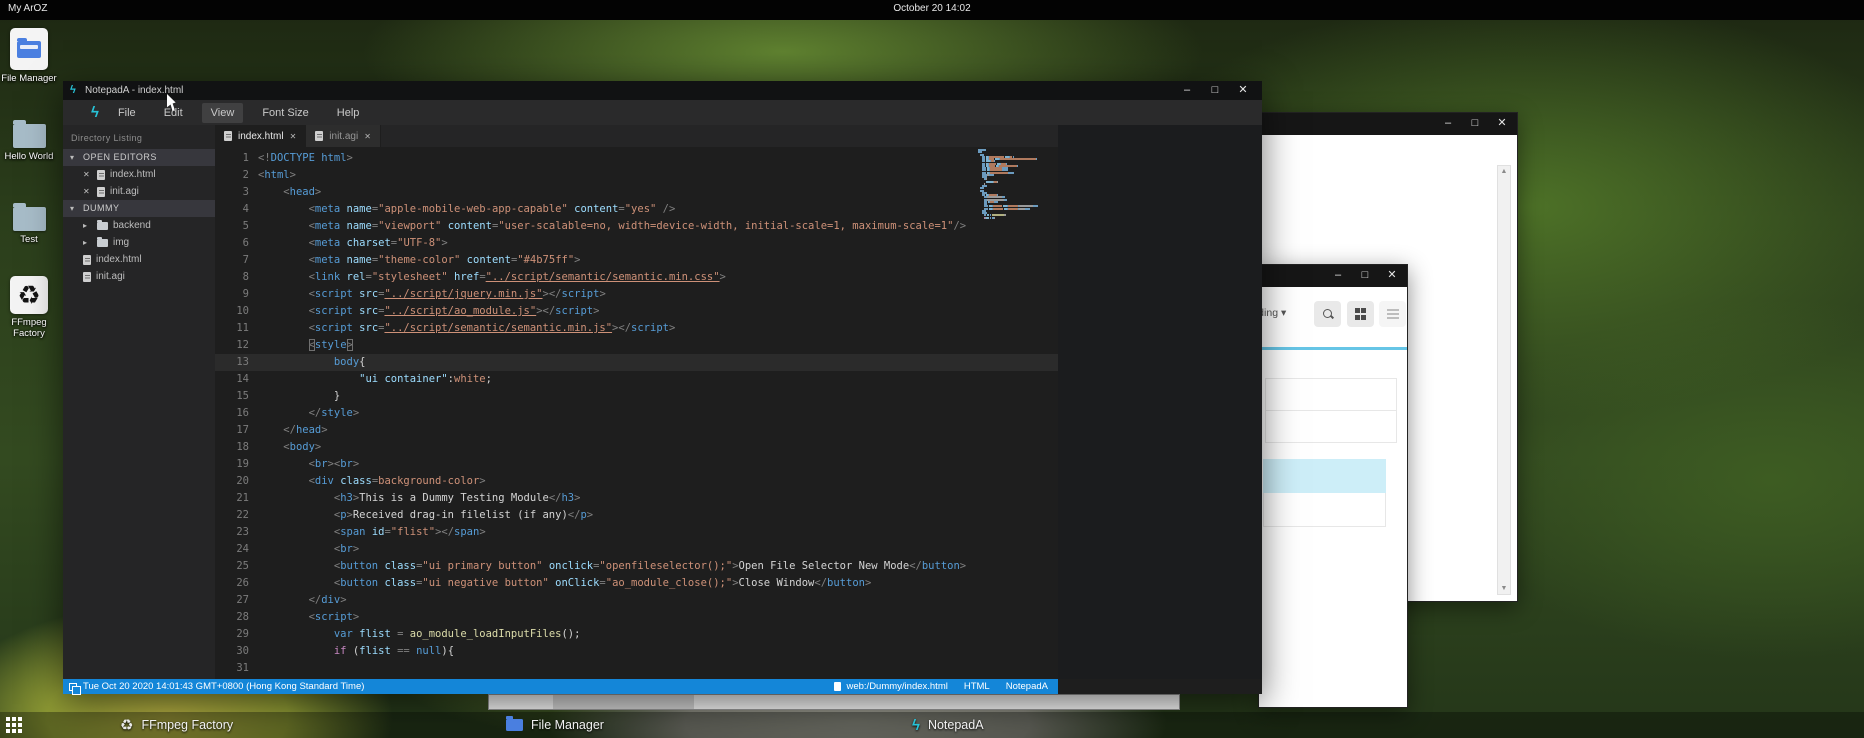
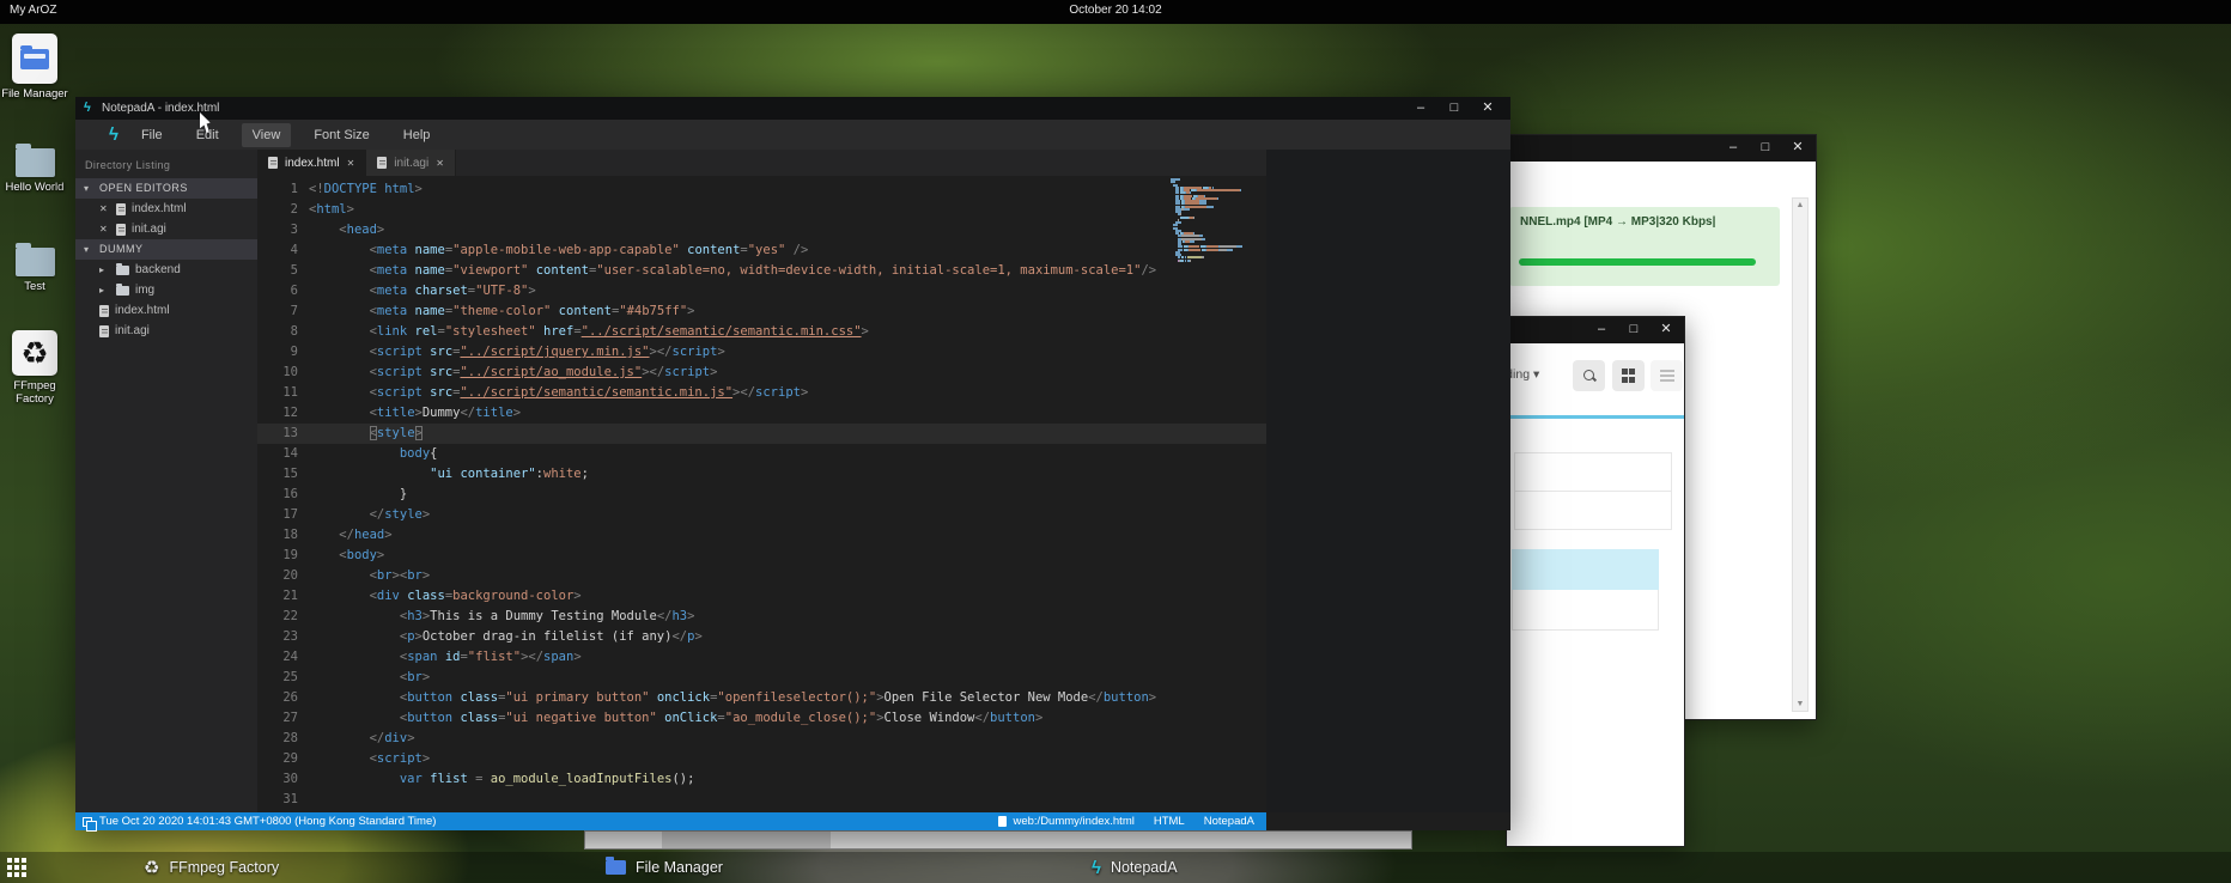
  –
  □
  ✕
+ NNEL.mp4 [MP4 → MP3|320 Kbps|
  –
  □
  ✕
  ϟ
  NotepadA - index.html
  –
  □
  ✕
  ϟ
  File
  Edit
  View
  Font Size
  Help
  Directory Listing
  ▾
  OPEN EDITORS
  ✕
  index.html
  ✕
  init.agi
  ▾
  DUMMY
  ▸
  backend
  ▸
  img
  index.html
  init.agi
  index.html
  ✕
  init.agi
  ✕
  1
  2
  3
  4
  5
  6
  7
  8
  9
  10
  11
  12
  13
  14
  15
  16
  17
  18
  19
  20
  21
  22
  23
  24
  25
  26
  27
  28
  29
  30
  31
  <!DOCTYPE html>
  <html>
  <head>
  <meta name="apple-mobile-web-app-capable" content="yes" />
  <meta name="viewport" content="user-scalable=no, width=device-width, initial-scale=1, maximum-scale=1"/>
  <meta charset="UTF-8">
  <meta name="theme-color" content="#4b75ff">
  <link rel="stylesheet" href="../script/semantic/semantic.min.css">
  <script src="../script/jquery.min.js"></script>
  <script src="../script/ao_module.js"></script>
  <script src="../script/semantic/semantic.min.js"></script>
+ <title>Dummy</title>
  <style>
  body{
  "ui container":white;
  }
  </style>
  </head>
  <body>
  <br><br>
  <div class=background-color>
  <h3>This is a Dummy Testing Module</h3>
- <p>Received drag-in filelist (if any)</p>
+ <p>October drag-in filelist (if any)</p>
  <span id="flist"></span>
  <br>
  <button class="ui primary button" onclick="openfileselector();">Open File Selector New Mode</button>
  <button class="ui negative button" onClick="ao_module_close();">Close Window</button>
  </div>
  <script>
  var flist = ao_module_loadInputFiles();
- if (flist == null){
  Tue Oct 20 2020 14:01:43 GMT+0800 (Hong Kong Standard Time)
  web:/Dummy/index.html
  HTML
  NotepadA
  My ArOZ
  October 20 14:02
  File Manager
  Hello World
  Test
  ♻
  FFmpeg Factory
  ♻
  FFmpeg Factory
  File Manager
  ϟ
  NotepadA
